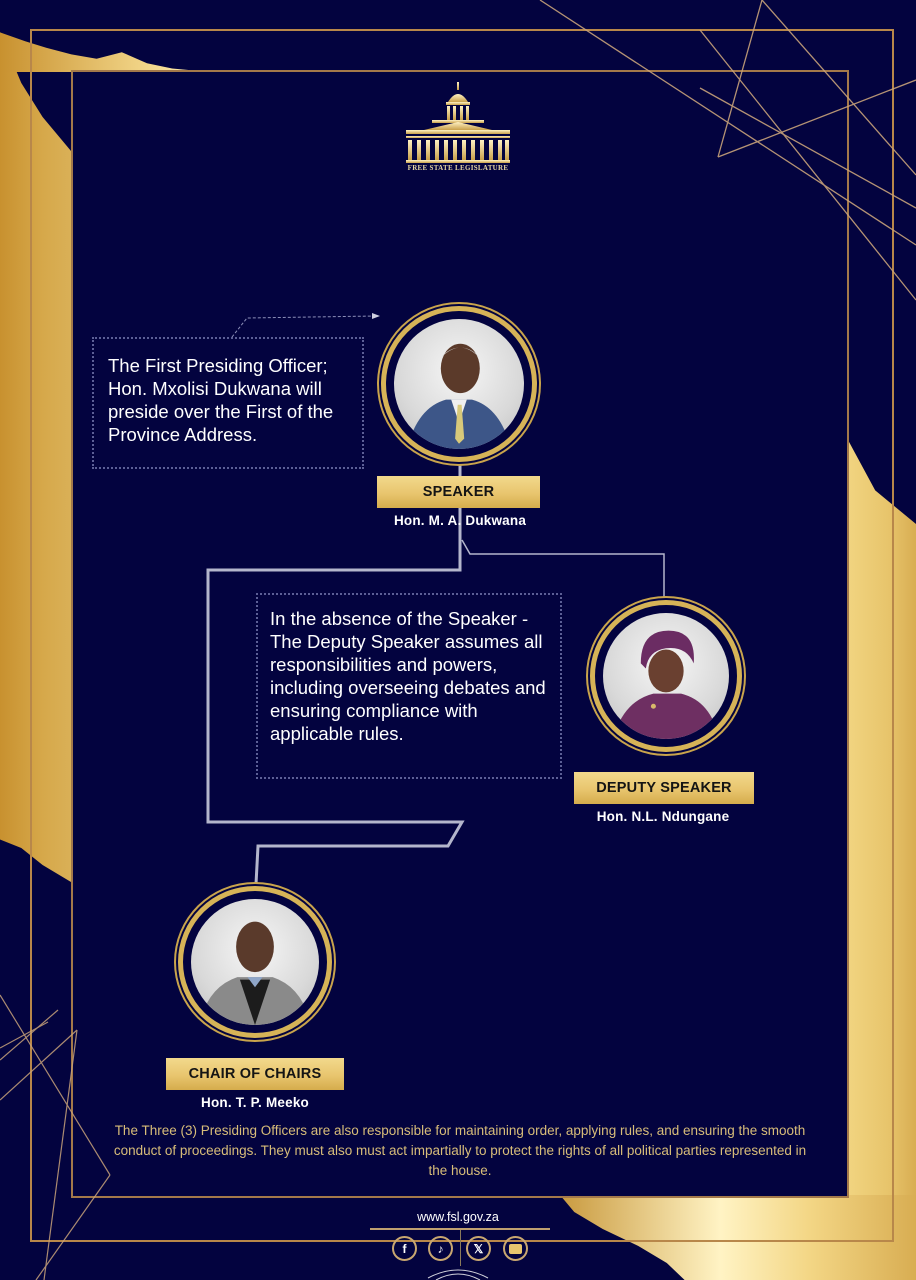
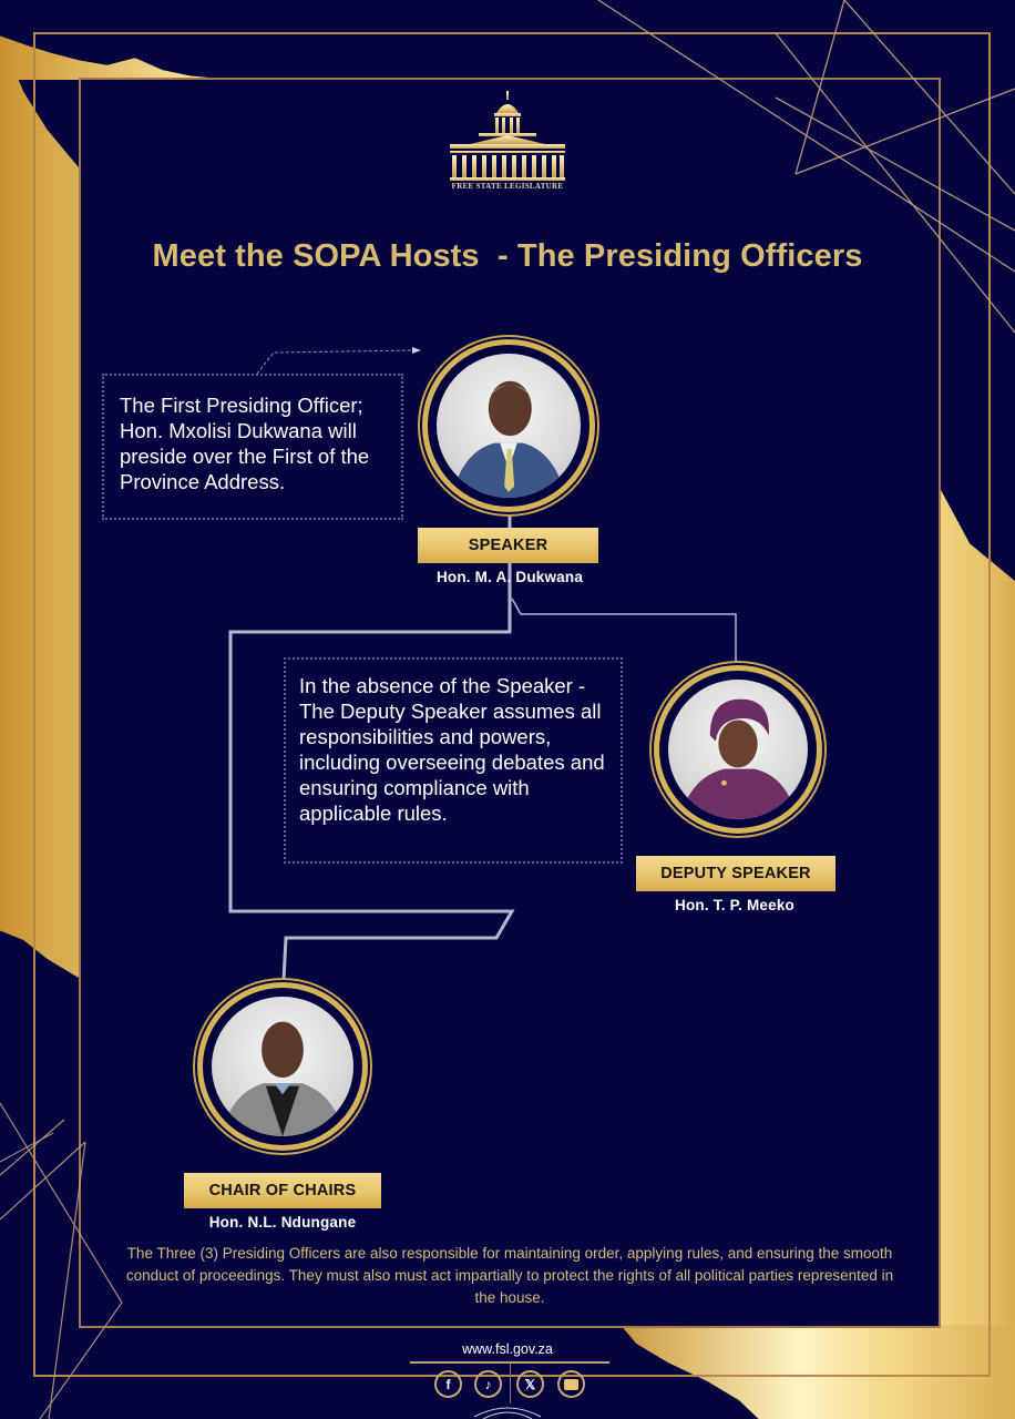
  FREE STATE LEGISLATURE
+ Meet the SOPA Hosts - The Presiding Officers
  The First Presiding Officer; Hon. Mxolisi Dukwana will preside over the First of the Province Address.
  SPEAKER
  Hon. M. A. Dukwana
  In the absence of the Speaker - The Deputy Speaker assumes all responsibilities and powers, including overseeing debates and ensuring compliance with applicable rules.
  DEPUTY SPEAKER
- Hon. N.L. Ndungane
+ Hon. T. P. Meeko
  CHAIR OF CHAIRS
- Hon. T. P. Meeko
+ Hon. N.L. Ndungane
  The Three (3) Presiding Officers are also responsible for maintaining order, applying rules, and ensuring the smooth conduct of proceedings. They must also must act impartially to protect the rights of all political parties represented in the house.
  www.fsl.gov.za
  f
  ♪
  𝕏
